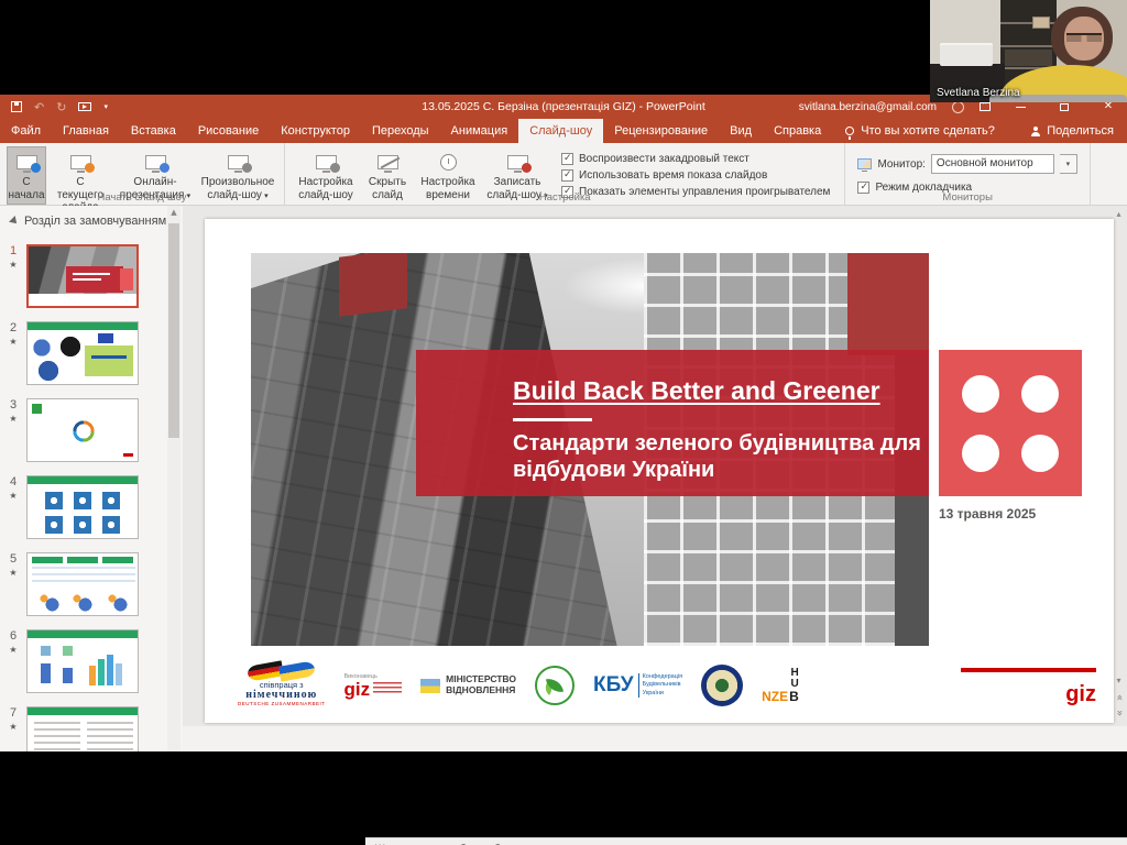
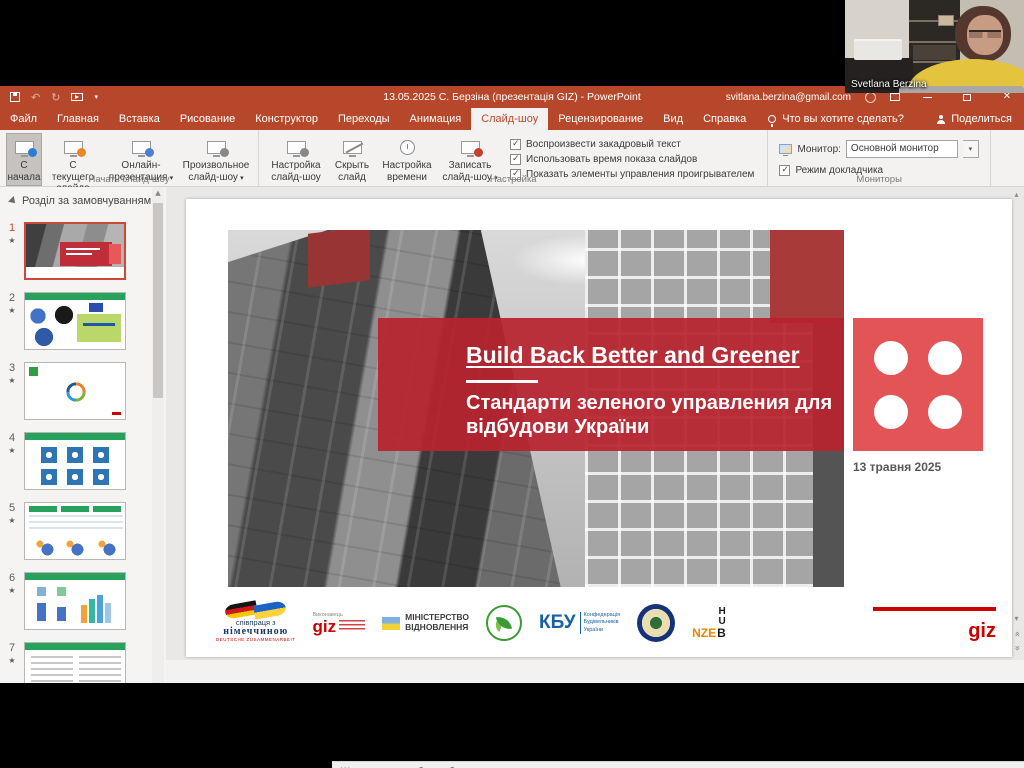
  ↶
  ↻
  ▾
  13.05.2025 С. Берзіна (презентація GIZ) - PowerPoint
  svitlana.berzina@gmail.com
  ✕
  Файл
  Главная
  Вставка
  Рисование
  Конструктор
  Переходы
  Анимация
  Слайд-шоу
  Рецензирование
  Вид
  Справка
  Что вы хотите сделать?
  Поделиться
  С начала
  Онлайн-презентация
  Произвольное слайд-шоу
  Начать слайд-шоу
  Настройка слайд-шоу
  Скрыть слайд
  Настройка времени
  Записать слайд-шоу
  Воспроизвести закадровый текст
  Использовать время показа слайдов
  Показать элементы управления проигрывателем
  Настройка
  Монитор:
  Основной монитор
  ▾
  Режим докладчика
  Мониторы
  Розділ за замовчуванням
  1
  ★
  2
  ★
  3
  ★
  4
  ★
  5
  ★
  6
  ★
  7
  ★
  ▲
  Build Back Better and Greener
- Стандарти зеленого будівництва для відбудови України
+ Стандарти зеленого управления для відбудови України
  13 травня 2025
  співпраця з
  німеччиною
  giz
  МІНІСТЕРСТВО
  ВІДНОВЛЕННЯ
  КБУ
  H
  U
  NZE
  B
  giz
  ▴
  ▾
  Svetlana Berzina
